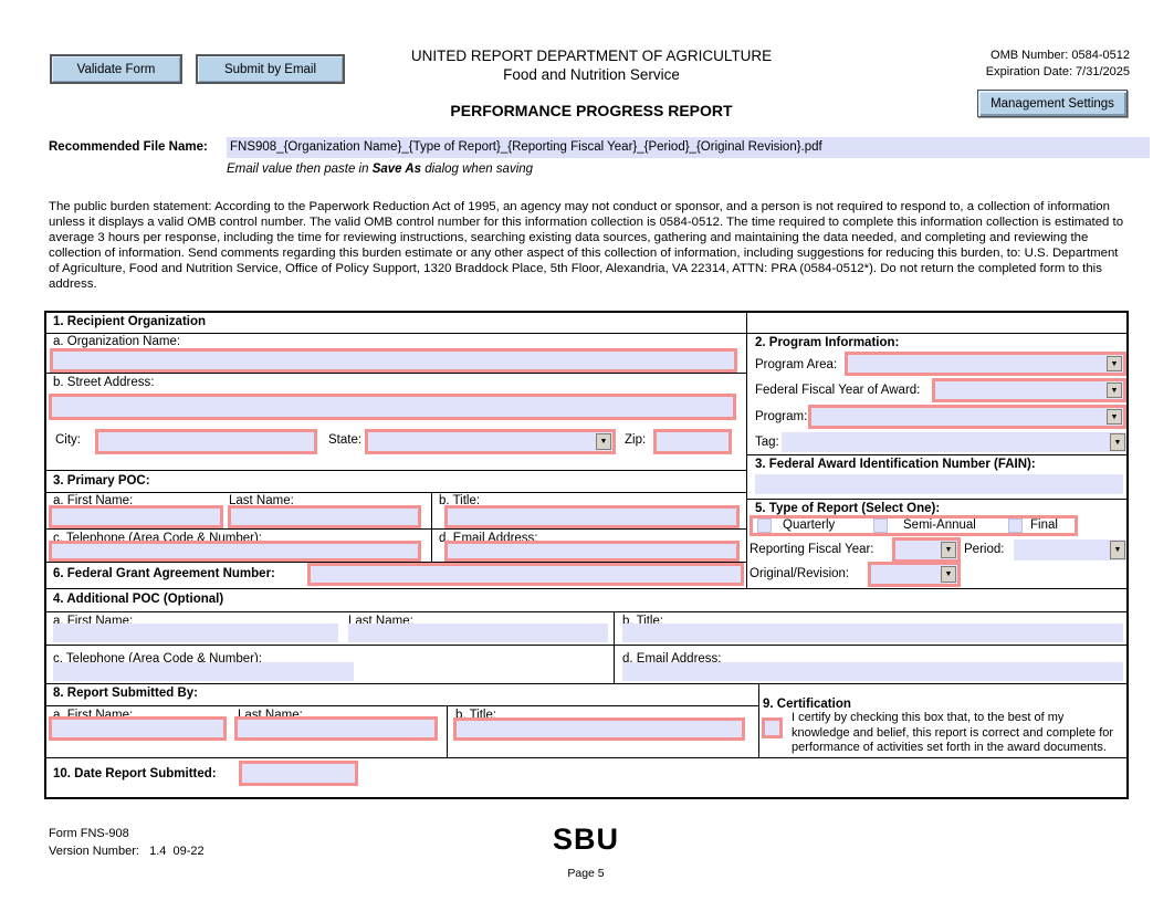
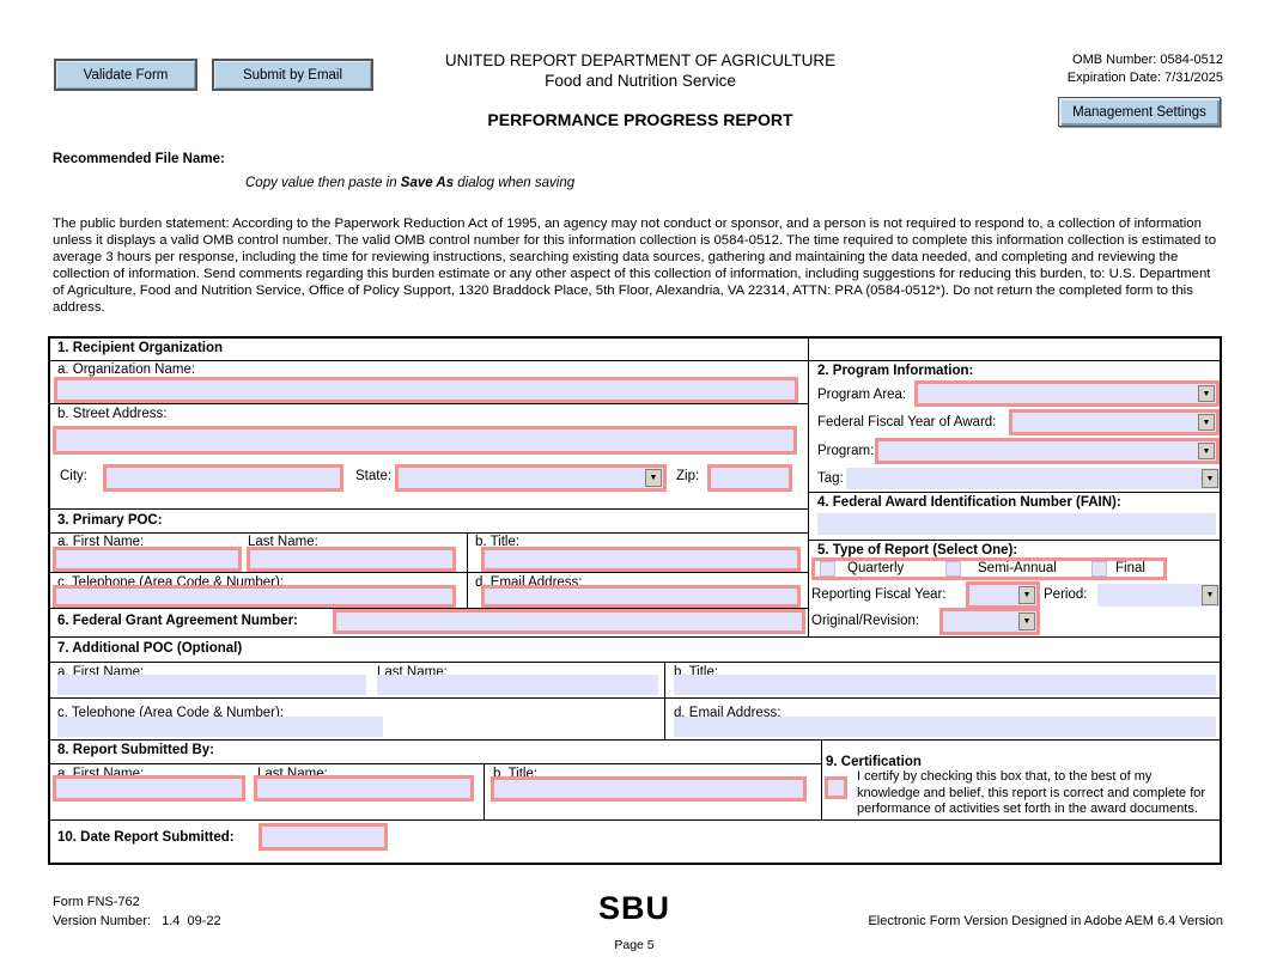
  Validate Form
  Submit by Email
  UNITED REPORT DEPARTMENT OF AGRICULTURE
  Food and Nutrition Service
  PERFORMANCE PROGRESS REPORT
  OMB Number: 0584-0512
  Expiration Date: 7/31/2025
  Management Settings
  Recommended File Name:
- FNS908_{Organization Name}_{Type of Report}_{Reporting Fiscal Year}_{Period}_{Original Revision}.pdf
- Email value then paste in Save As dialog when saving
+ Copy value then paste in Save As dialog when saving
  The public burden statement: According to the Paperwork Reduction Act of 1995, an agency may not conduct or sponsor, and a person is not required to respond to, a collection of information unless it displays a valid OMB control number. The valid OMB control number for this information collection is 0584-0512. The time required to complete this information collection is estimated to average 3 hours per response, including the time for reviewing instructions, searching existing data sources, gathering and maintaining the data needed, and completing and reviewing the collection of information. Send comments regarding this burden estimate or any other aspect of this collection of information, including suggestions for reducing this burden, to: U.S. Department of Agriculture, Food and Nutrition Service, Office of Policy Support, 1320 Braddock Place, 5th Floor, Alexandria, VA 22314, ATTN: PRA (0584-0512*). Do not return the completed form to this address.
  1. Recipient Organization
  a. Organization Name:
  b. Street Address:
  City:
  State:
  Zip:
  2. Program Information:
  Program Area:
  Federal Fiscal Year of Award:
  Program:
  Tag:
  3. Primary POC:
  a. First Name:
  Last Name:
  b. Title:
  c. Telephone (Area Code & Number):
  d. Email Address:
- 3. Federal Award Identification Number (FAIN):
+ 4. Federal Award Identification Number (FAIN):
  5. Type of Report (Select One):
  Quarterly
  Semi-Annual
  Final
  Reporting Fiscal Year:
  Period:
  Original/Revision:
  6. Federal Grant Agreement Number:
- 4. Additional POC (Optional)
+ 7. Additional POC (Optional)
  a. First Name:
  Last Name:
  b. Title:
  c. Telephone (Area Code & Number):
  d. Email Address:
  8. Report Submitted By:
  a. First Name:
  Last Name:
  b. Title:
  9. Certification
  I certify by checking this box that, to the best of my knowledge and belief, this report is correct and complete for performance of activities set forth in the award documents.
  10. Date Report Submitted:
- Form FNS-908
+ Form FNS-762
  Version Number: 1.4 09-22
  SBU
  Page 5
+ Electronic Form Version Designed in Adobe AEM 6.4 Version
